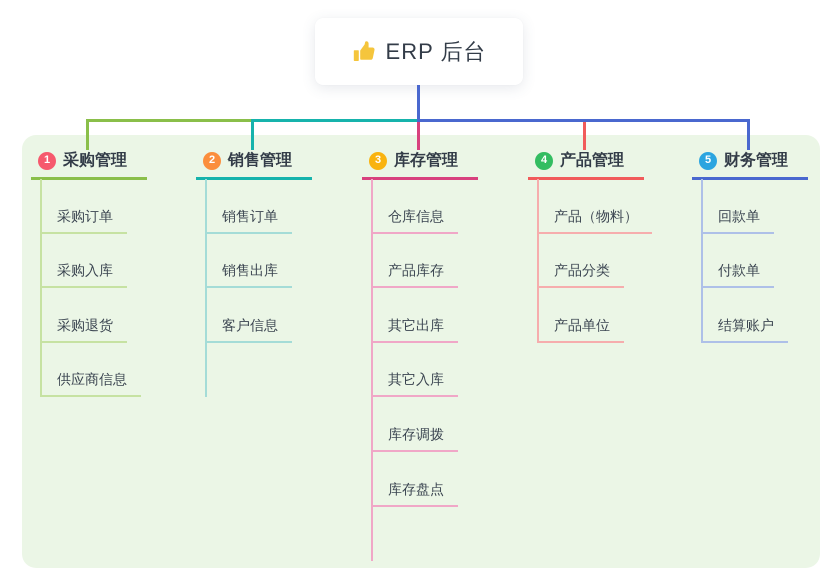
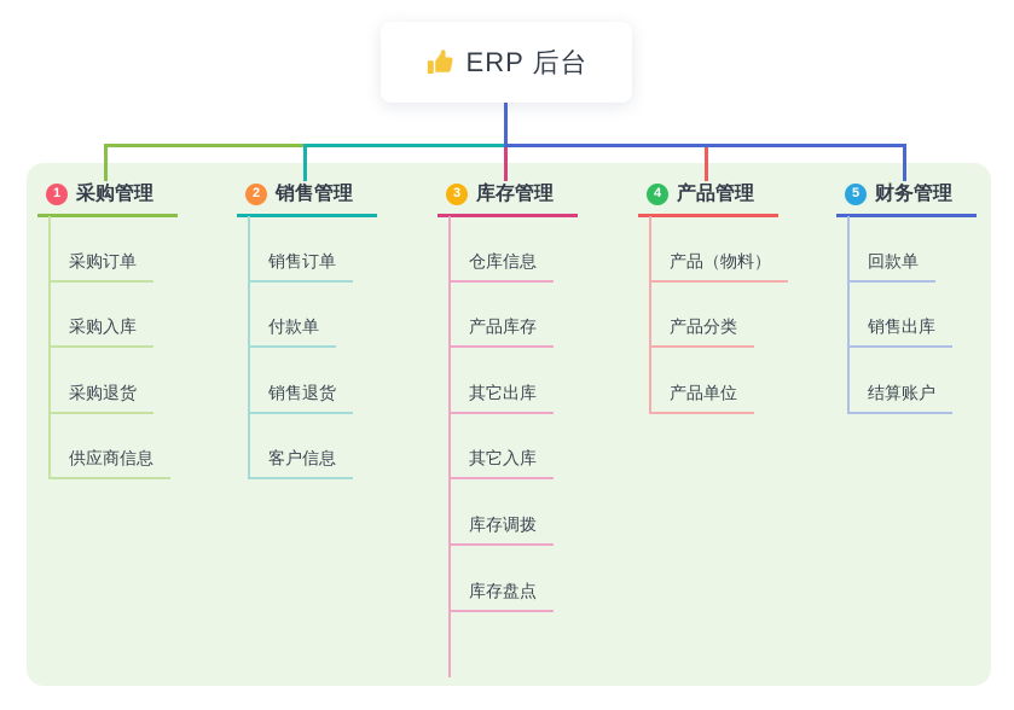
  ERP 后台
  1
  采购管理
  采购订单
  采购入库
  采购退货
  供应商信息
  2
  销售管理
  销售订单
- 销售出库
+ 付款单
+ 销售退货
  客户信息
  3
  库存管理
  仓库信息
  产品库存
  其它出库
  其它入库
  库存调拨
  库存盘点
  4
  产品管理
  产品（物料）
  产品分类
  产品单位
  5
  财务管理
  回款单
- 付款单
+ 销售出库
  结算账户
